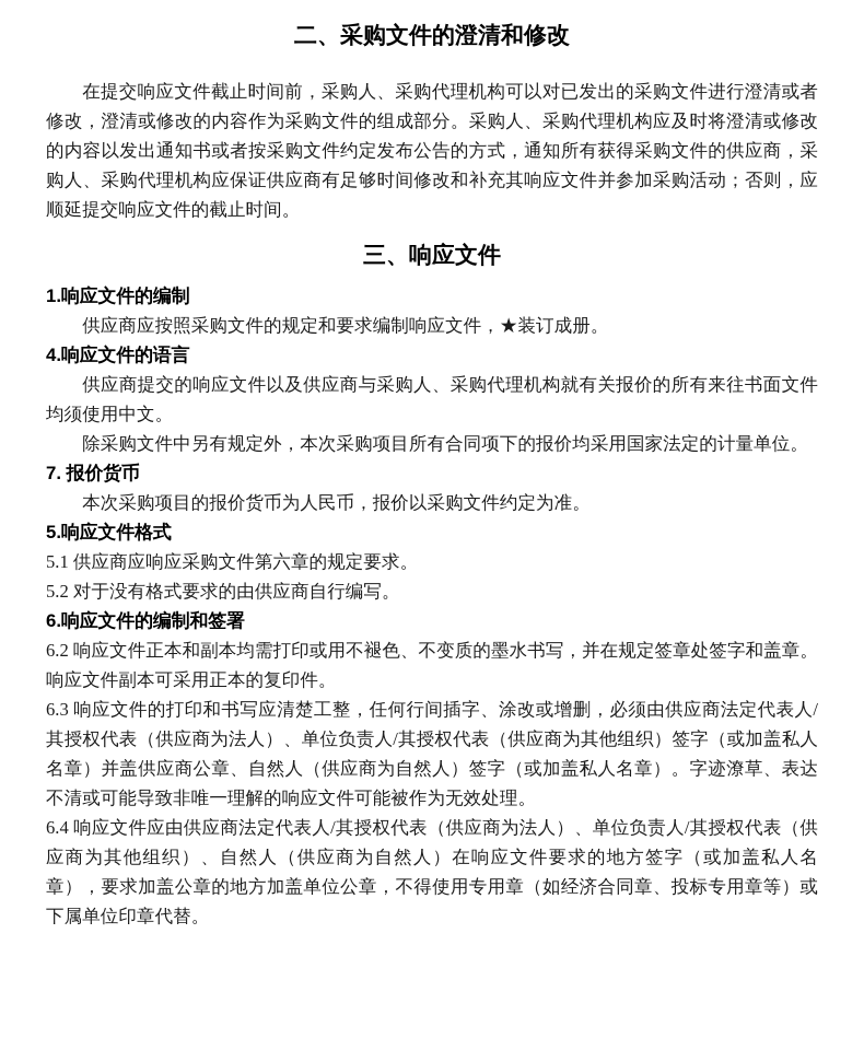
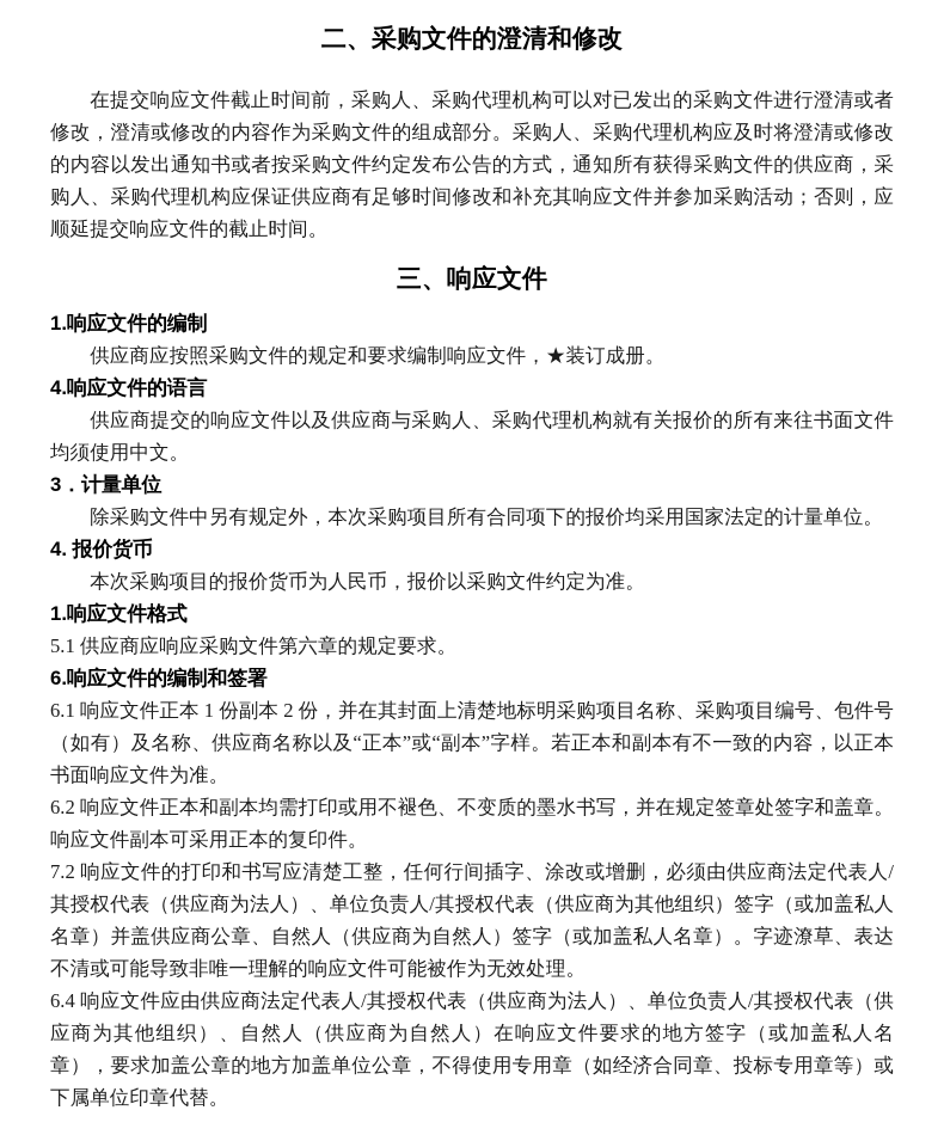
  二、采购文件的澄清和修改
  在提交响应文件截止时间前，采购人、采购代理机构可以对已发出的采购文件进行澄清或者修改，澄清或修改的内容作为采购文件的组成部分。采购人、采购代理机构应及时将澄清或修改的内容以发出通知书或者按采购文件约定发布公告的方式，通知所有获得采购文件的供应商，采购人、采购代理机构应保证供应商有足够时间修改和补充其响应文件并参加采购活动；否则，应顺延提交响应文件的截止时间。
  三、响应文件
  1.响应文件的编制
  供应商应按照采购文件的规定和要求编制响应文件，★装订成册。
  4.响应文件的语言
  供应商提交的响应文件以及供应商与采购人、采购代理机构就有关报价的所有来往书面文件均须使用中文。
+ 3．计量单位
  除采购文件中另有规定外，本次采购项目所有合同项下的报价均采用国家法定的计量单位。
- 7. 报价货币
+ 4. 报价货币
  本次采购项目的报价货币为人民币，报价以采购文件约定为准。
- 5.响应文件格式
+ 1.响应文件格式
  5.1 供应商应响应采购文件第六章的规定要求。
- 5.2 对于没有格式要求的由供应商自行编写。
  6.响应文件的编制和签署
+ 6.1 响应文件正本 1 份副本 2 份，并在其封面上清楚地标明采购项目名称、采购项目编号、包件号（如有）及名称、供应商名称以及“正本”或“副本”字样。若正本和副本有不一致的内容，以正本书面响应文件为准。
  6.2 响应文件正本和副本均需打印或用不褪色、不变质的墨水书写，并在规定签章处签字和盖章。响应文件副本可采用正本的复印件。
- 6.3 响应文件的打印和书写应清楚工整，任何行间插字、涂改或增删，必须由供应商法定代表人/其授权代表（供应商为法人）、单位负责人/其授权代表（供应商为其他组织）签字（或加盖私人名章）并盖供应商公章、自然人（供应商为自然人）签字（或加盖私人名章）。字迹潦草、表达不清或可能导致非唯一理解的响应文件可能被作为无效处理。
+ 7.2 响应文件的打印和书写应清楚工整，任何行间插字、涂改或增删，必须由供应商法定代表人/其授权代表（供应商为法人）、单位负责人/其授权代表（供应商为其他组织）签字（或加盖私人名章）并盖供应商公章、自然人（供应商为自然人）签字（或加盖私人名章）。字迹潦草、表达不清或可能导致非唯一理解的响应文件可能被作为无效处理。
  6.4 响应文件应由供应商法定代表人/其授权代表（供应商为法人）、单位负责人/其授权代表（供应商为其他组织）、自然人（供应商为自然人）在响应文件要求的地方签字（或加盖私人名章），要求加盖公章的地方加盖单位公章，不得使用专用章（如经济合同章、投标专用章等）或下属单位印章代替。
